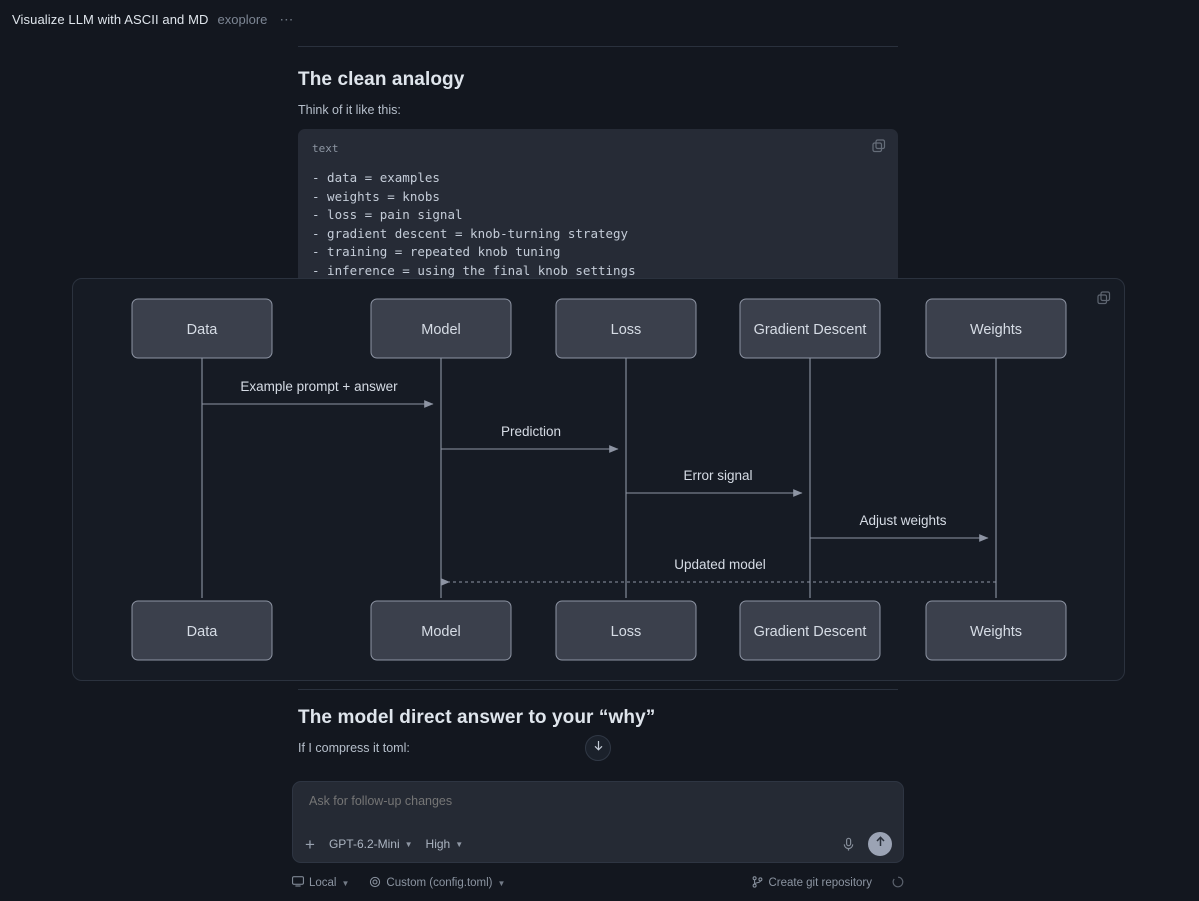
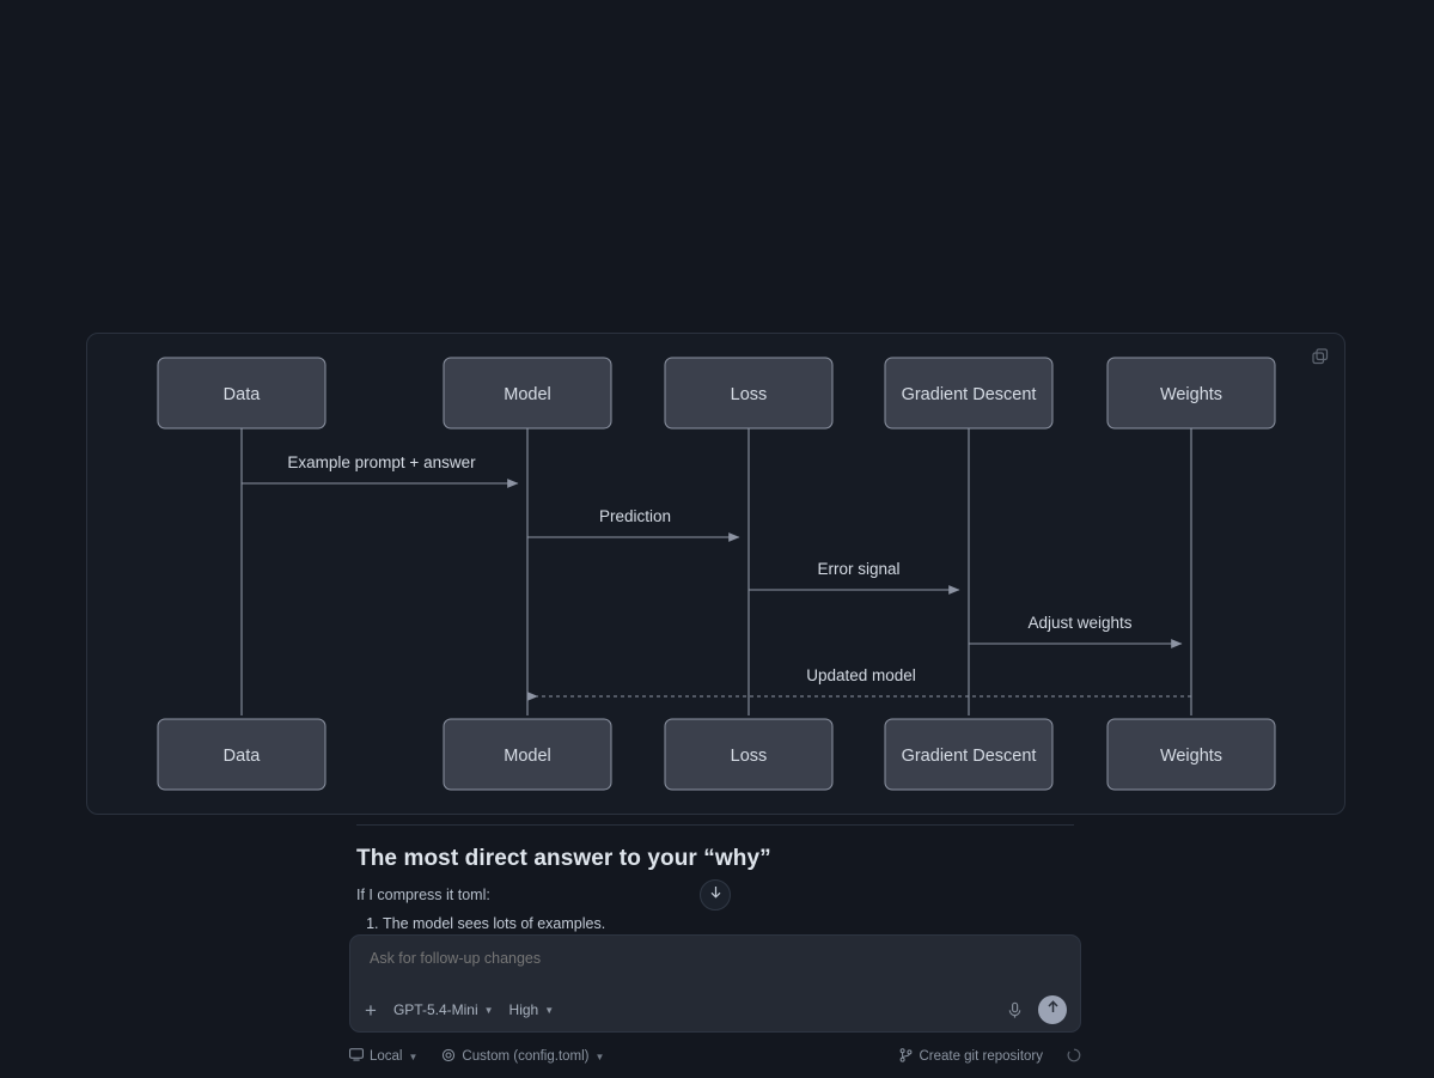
- Visualize LLM with ASCII and MD
- exoplore
- ⋯
- The clean analogy
- Think of it like this:
- text
- - data = examples
- - weights = knobs
- - loss = pain signal
- - gradient descent = knob-turning strategy
- - training = repeated knob tuning
- - inference = using the final knob settings
  Data
  Model
  Loss
  Gradient Descent
  Weights
  Data
  Model
  Loss
  Gradient Descent
  Weights
  Example prompt + answer
  Prediction
  Error signal
  Adjust weights
  Updated model
- The model direct answer to your “why”
+ The most direct answer to your “why”
  If I compress it toml:
+ The model sees lots of examples.
  Ask for follow-up changes
  +
- GPT-6.2-Mini
+ GPT-5.4-Mini
  ▼
  High
  ▼
  Local
  ▼
  Custom (config.toml)
  ▼
  Create git repository
